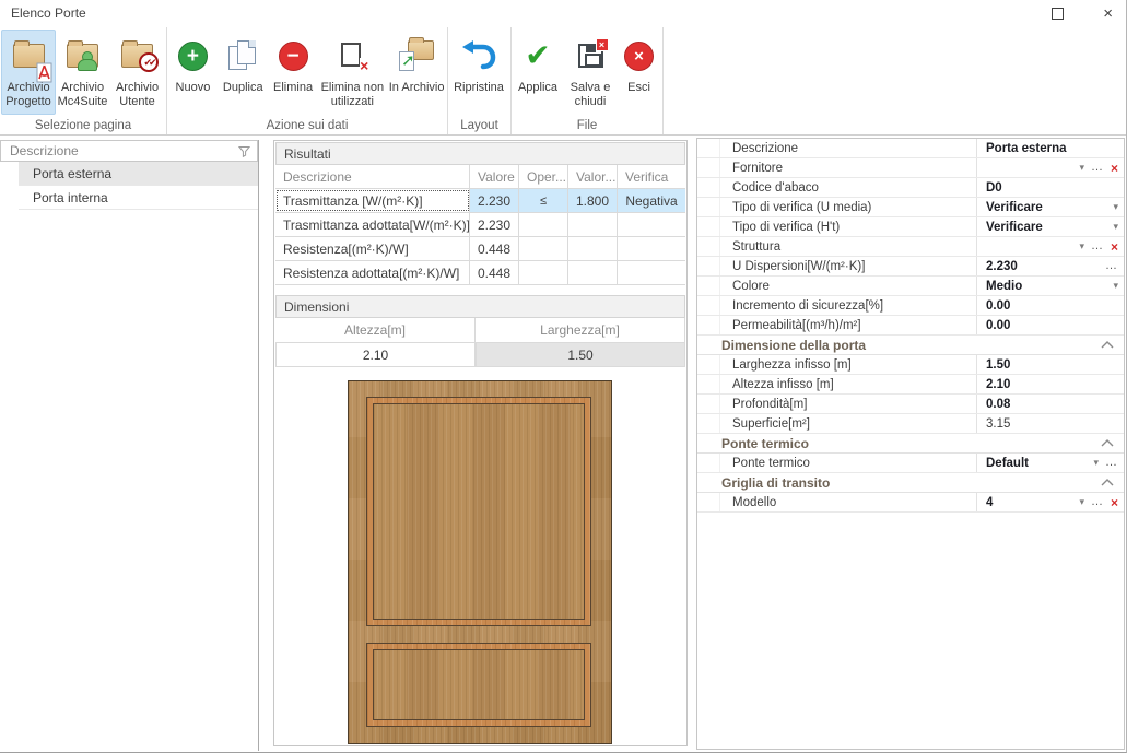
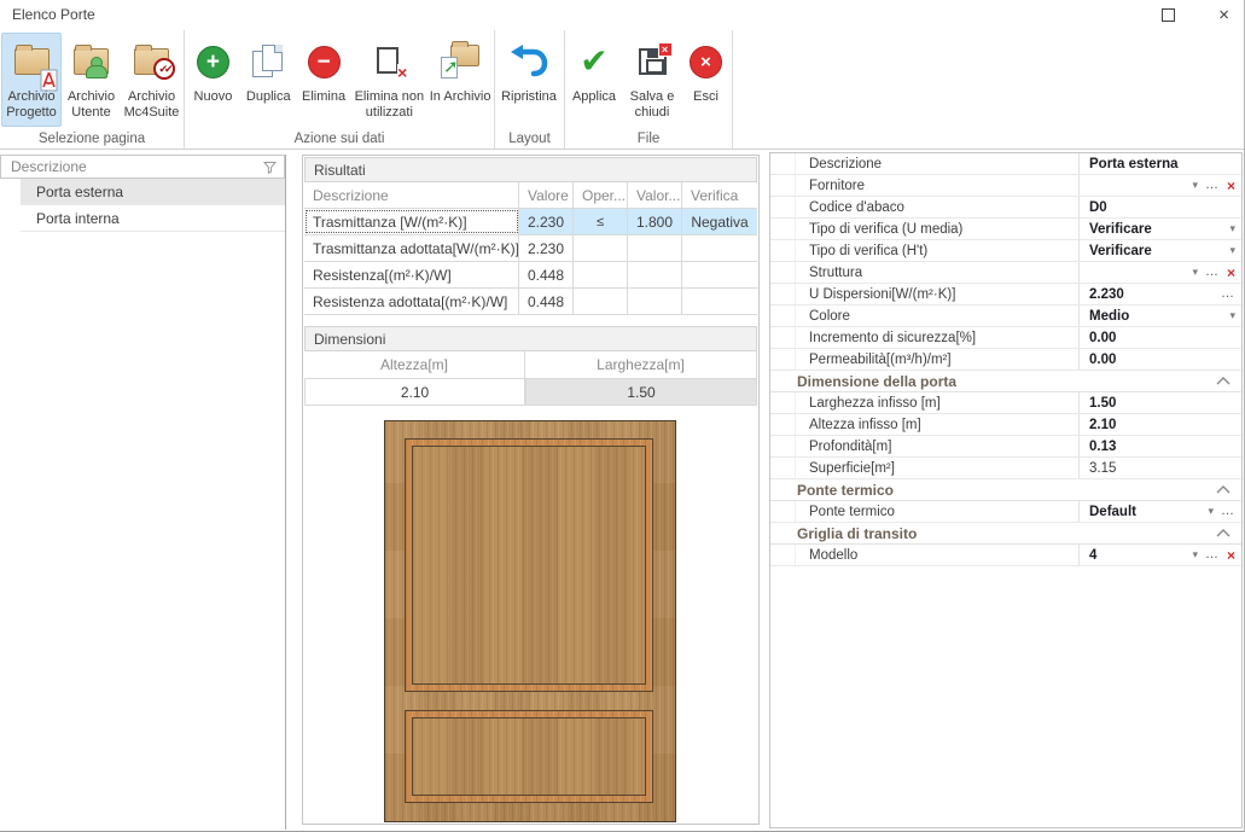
  Elenco Porte
  ×
  Archivio Progetto
- Archivio Mc4Suite
+ Archivio Utente
  ✔✔
- Archivio Utente
+ Archivio Mc4Suite
  Selezione pagina
  +
  Nuovo
  Duplica
  −
  Elimina
  ×
  Elimina non utilizzati
  ➚
  In Archivio
  Azione sui dati
  Ripristina
  Layout
  ✔
  Applica
  ×
  Salva e chiudi
  ×
  Esci
  File
  Descrizione
  Porta esterna
  Porta interna
  Risultati
  Descrizione
  Valore
  Oper...
  Valor...
  Verifica
  Trasmittanza [W/(m²·K)]
  2.230
  ≤
  1.800
  Negativa
  Trasmittanza adottata[W/(m²·K)]
  2.230
  Resistenza[(m²·K)/W]
  0.448
  Resistenza adottata[(m²·K)/W]
  0.448
  Dimensioni
  Altezza[m]
  Larghezza[m]
  2.10
  1.50
  Descrizione
  Porta esterna
  Fornitore
  ▾
  …
  ×
  Codice d'abaco
  D0
  Tipo di verifica (U media)
  Verificare
  ▾
  Tipo di verifica (H't)
  Verificare
  ▾
  Struttura
  ▾
  …
  ×
  U Dispersioni[W/(m²·K)]
  2.230
  …
  Colore
  Medio
  ▾
  Incremento di sicurezza[%]
  0.00
  Permeabilità[(m³/h)/m²]
  0.00
  Dimensione della porta
  Larghezza infisso [m]
  1.50
  Altezza infisso [m]
  2.10
  Profondità[m]
- 0.08
+ 0.13
  Superficie[m²]
  3.15
  Ponte termico
  Ponte termico
  Default
  ▾
  …
  Griglia di transito
  Modello
  4
  ▾
  …
  ×
